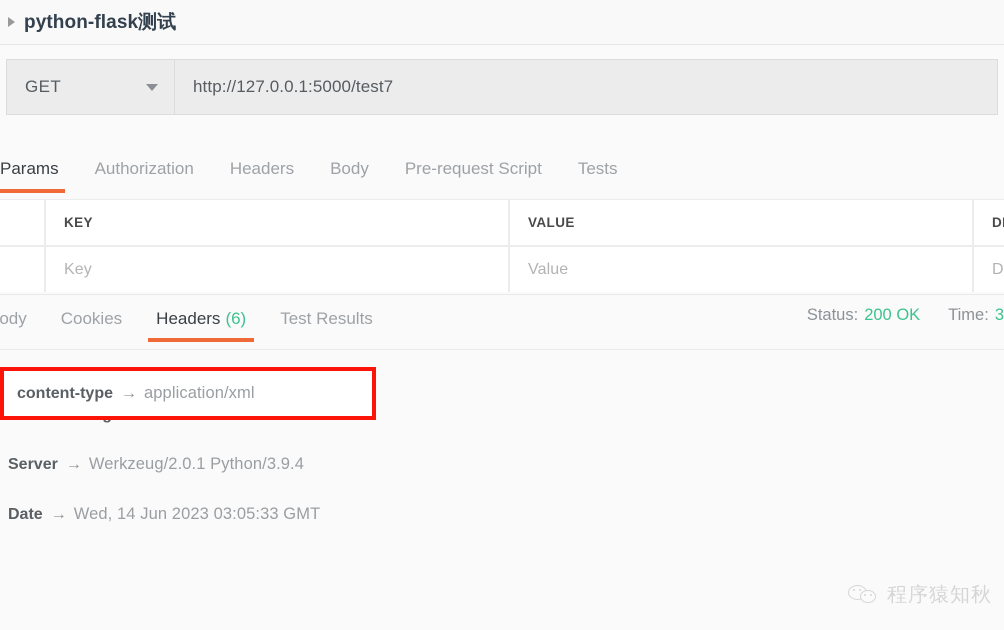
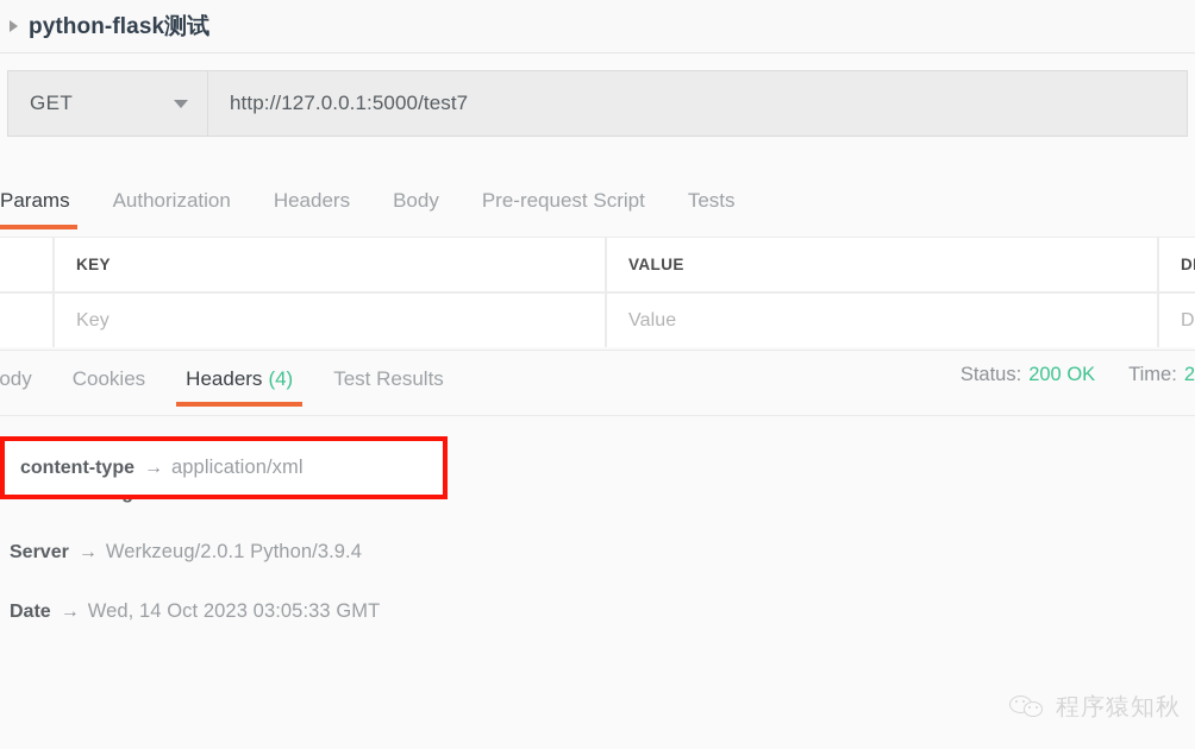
  python-flask测试
  GET
  http://127.0.0.1:5000/test7
  Params
  Authorization
  Headers
  Body
  Pre-request Script
  Tests
  KEY
  VALUE
  Key
  Value
  ody
  Cookies
- Headers (6)
+ Headers (4)
  Test Results
  Status:
  200 OK
  Time:
- 3
+ 2
  Server
  →
  Werkzeug/2.0.1 Python/3.9.4
  Date
  →
- Wed, 14 Jun 2023 03:05:33 GMT
+ Wed, 14 Oct 2023 03:05:33 GMT
  content-type
  →
  application/xml
  程序猿知秋
